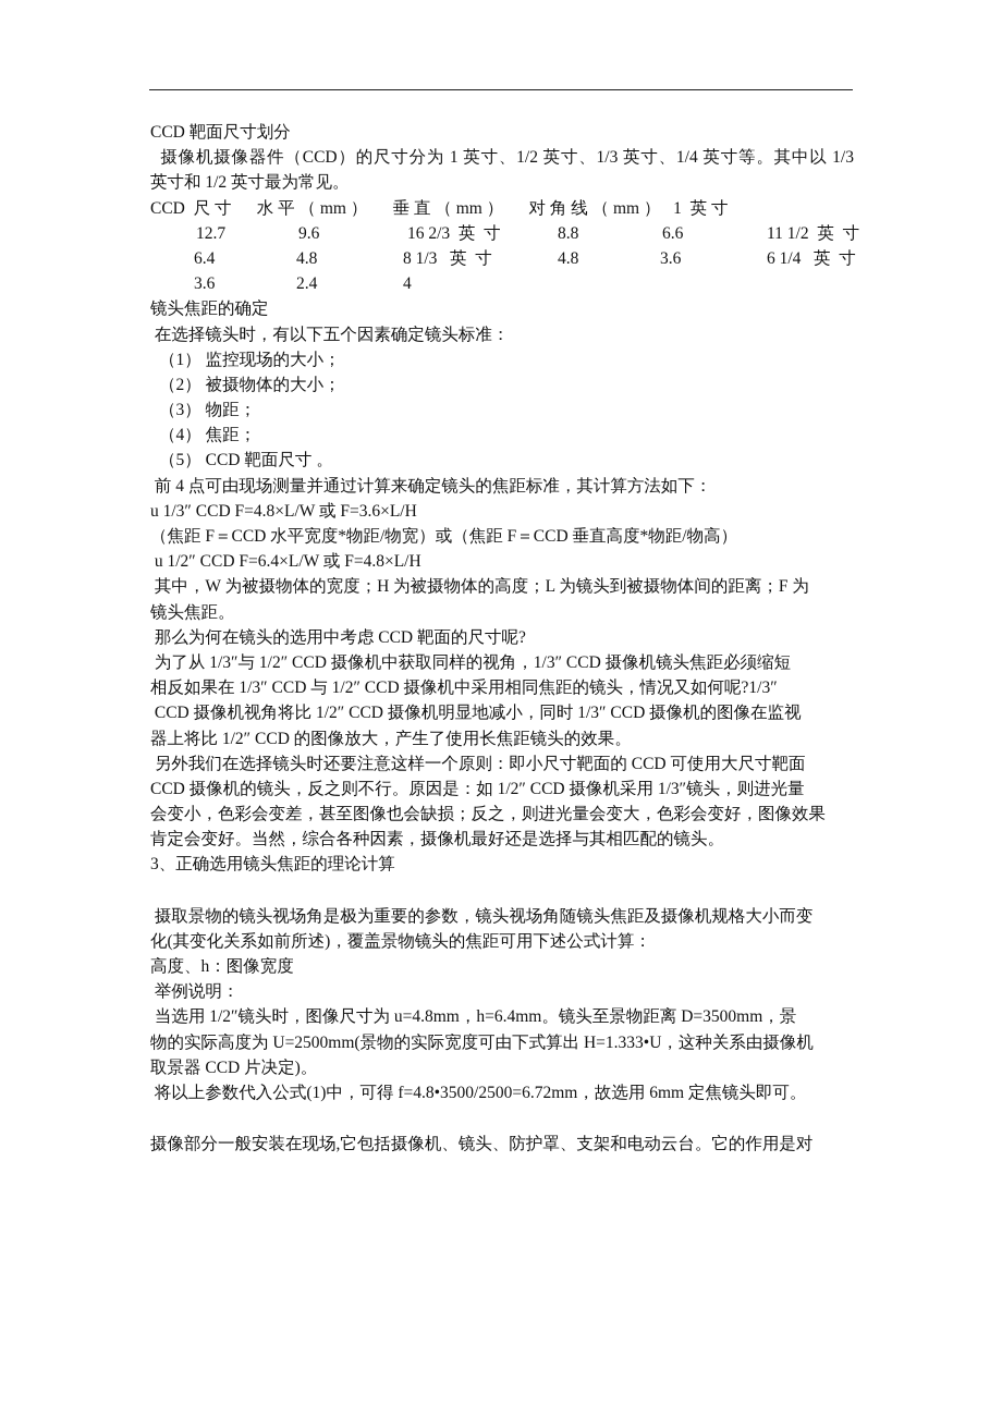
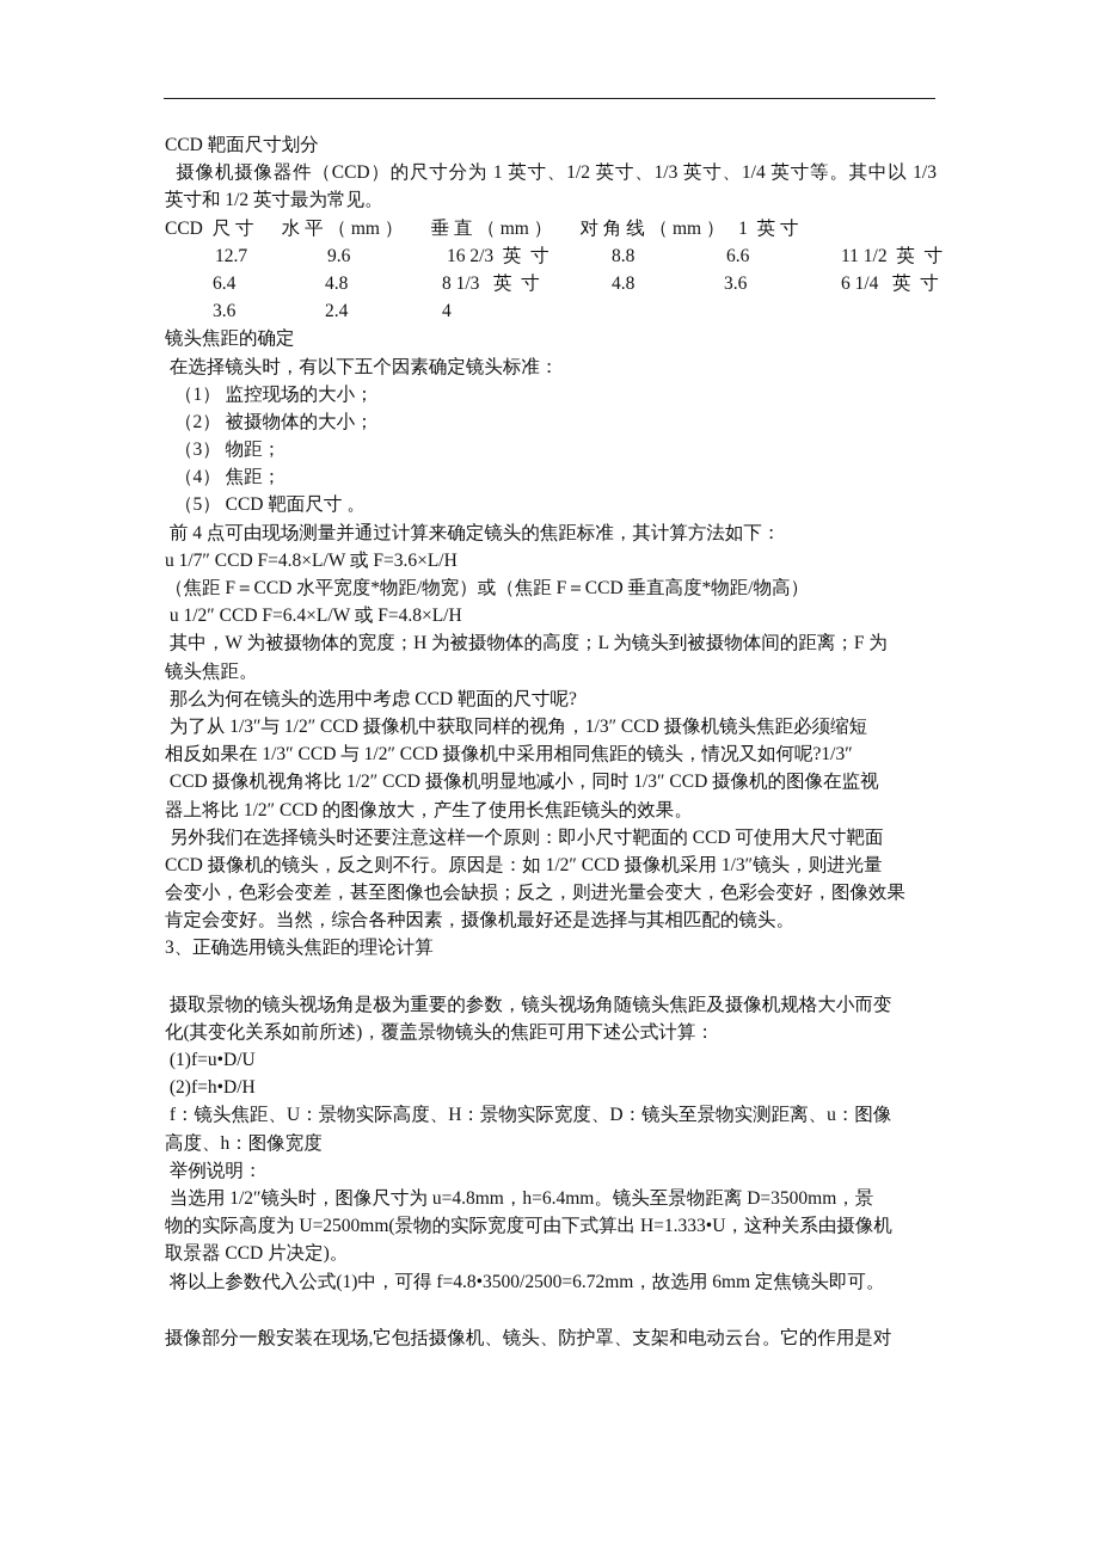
  CCD 靶面尺寸划分
  摄像机摄像器件（CCD）的尺寸分为 1 英寸、1/2 英寸、1/3 英寸、1/4 英寸等。其中以 1/3
  英寸和 1/2 英寸最为常见。
  CCD 尺 寸 水 平 （ mm ） 垂 直 （ mm ） 对 角 线 （ mm ） 1 英 寸
  12.7
  9.6
  16 2/3 英 寸
  8.8
  6.6
  11 1/2 英 寸
  6.4
  4.8
  8 1/3 英 寸
  4.8
  3.6
  6 1/4 英 寸
  3.6
  2.4
  4
  镜头焦距的确定
  在选择镜头时，有以下五个因素确定镜头标准：
  （1） 监控现场的大小；
  （2） 被摄物体的大小；
  （3） 物距；
  （4） 焦距；
  （5） CCD 靶面尺寸 。
  前 4 点可由现场测量并通过计算来确定镜头的焦距标准，其计算方法如下：
- u 1/3″ CCD F=4.8×L/W 或 F=3.6×L/H
+ u 1/7″ CCD F=4.8×L/W 或 F=3.6×L/H
  （焦距 F＝CCD 水平宽度*物距/物宽）或（焦距 F＝CCD 垂直高度*物距/物高）
  u 1/2″ CCD F=6.4×L/W 或 F=4.8×L/H
  其中，W 为被摄物体的宽度；H 为被摄物体的高度；L 为镜头到被摄物体间的距离；F 为
  镜头焦距。
  那么为何在镜头的选用中考虑 CCD 靶面的尺寸呢?
  为了从 1/3″与 1/2″ CCD 摄像机中获取同样的视角，1/3″ CCD 摄像机镜头焦距必须缩短
  相反如果在 1/3″ CCD 与 1/2″ CCD 摄像机中采用相同焦距的镜头，情况又如何呢?1/3″
  CCD 摄像机视角将比 1/2″ CCD 摄像机明显地减小，同时 1/3″ CCD 摄像机的图像在监视
  器上将比 1/2″ CCD 的图像放大，产生了使用长焦距镜头的效果。
  另外我们在选择镜头时还要注意这样一个原则：即小尺寸靶面的 CCD 可使用大尺寸靶面
  CCD 摄像机的镜头，反之则不行。原因是：如 1/2″ CCD 摄像机采用 1/3″镜头，则进光量
  会变小，色彩会变差，甚至图像也会缺损；反之，则进光量会变大，色彩会变好，图像效果
  肯定会变好。当然，综合各种因素，摄像机最好还是选择与其相匹配的镜头。
  3、正确选用镜头焦距的理论计算
  摄取景物的镜头视场角是极为重要的参数，镜头视场角随镜头焦距及摄像机规格大小而变
  化(其变化关系如前所述)，覆盖景物镜头的焦距可用下述公式计算：
+ (1)f=u•D/U
+ (2)f=h•D/H
+ f：镜头焦距、U：景物实际高度、H：景物实际宽度、D：镜头至景物实测距离、u：图像
  高度、h：图像宽度
  举例说明：
  当选用 1/2″镜头时，图像尺寸为 u=4.8mm，h=6.4mm。镜头至景物距离 D=3500mm，景
  物的实际高度为 U=2500mm(景物的实际宽度可由下式算出 H=1.333•U，这种关系由摄像机
  取景器 CCD 片决定)。
  将以上参数代入公式(1)中，可得 f=4.8•3500/2500=6.72mm，故选用 6mm 定焦镜头即可。
  摄像部分一般安装在现场,它包括摄像机、镜头、防护罩、支架和电动云台。它的作用是对
